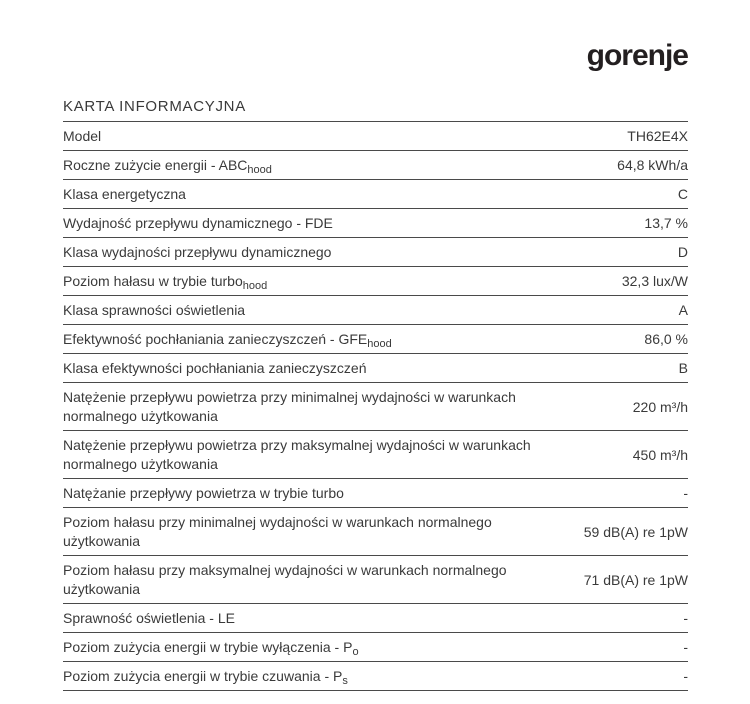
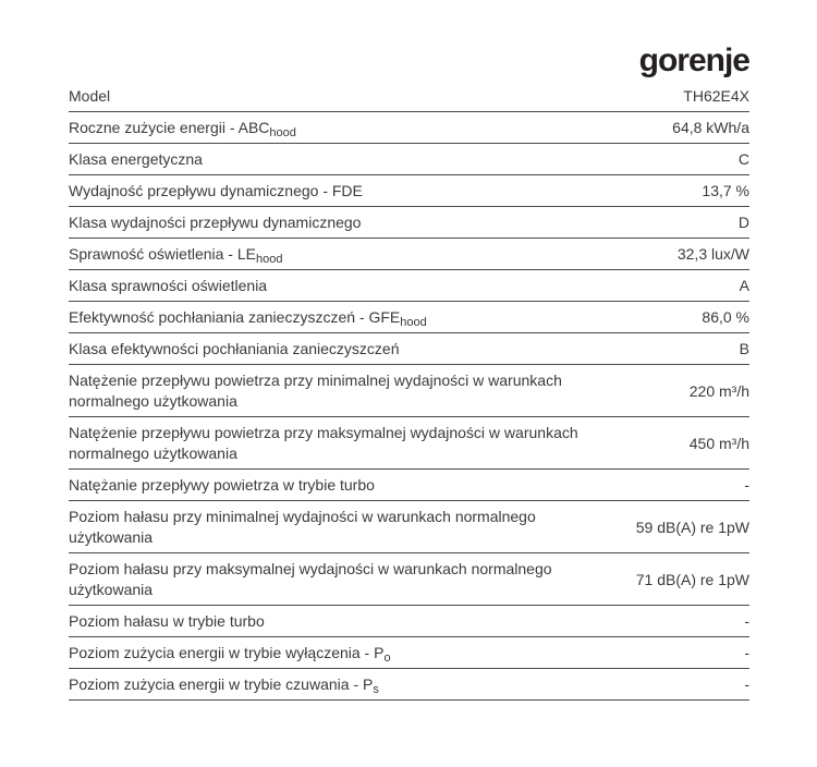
  gorenje
- KARTA INFORMACYJNA
  Model
  TH62E4X
  Roczne zużycie energii - ABChood
  64,8 kWh/a
  Klasa energetyczna
  C
  Wydajność przepływu dynamicznego - FDE
  13,7 %
  Klasa wydajności przepływu dynamicznego
  D
- Poziom hałasu w trybie turbohood
+ Sprawność oświetlenia - LEhood
  32,3 lux/W
  Klasa sprawności oświetlenia
  A
  Efektywność pochłaniania zanieczyszczeń - GFEhood
  86,0 %
  Klasa efektywności pochłaniania zanieczyszczeń
  B
  Natężenie przepływu powietrza przy minimalnej wydajności w warunkach normalnego użytkowania
  220 m³/h
  Natężenie przepływu powietrza przy maksymalnej wydajności w warunkach normalnego użytkowania
  450 m³/h
  Natężanie przepływy powietrza w trybie turbo
  -
  Poziom hałasu przy minimalnej wydajności w warunkach normalnego użytkowania
  59 dB(A) re 1pW
  Poziom hałasu przy maksymalnej wydajności w warunkach normalnego użytkowania
  71 dB(A) re 1pW
- Sprawność oświetlenia - LE
+ Poziom hałasu w trybie turbo
  -
  Poziom zużycia energii w trybie wyłączenia - Po
  -
  Poziom zużycia energii w trybie czuwania - Ps
  -
